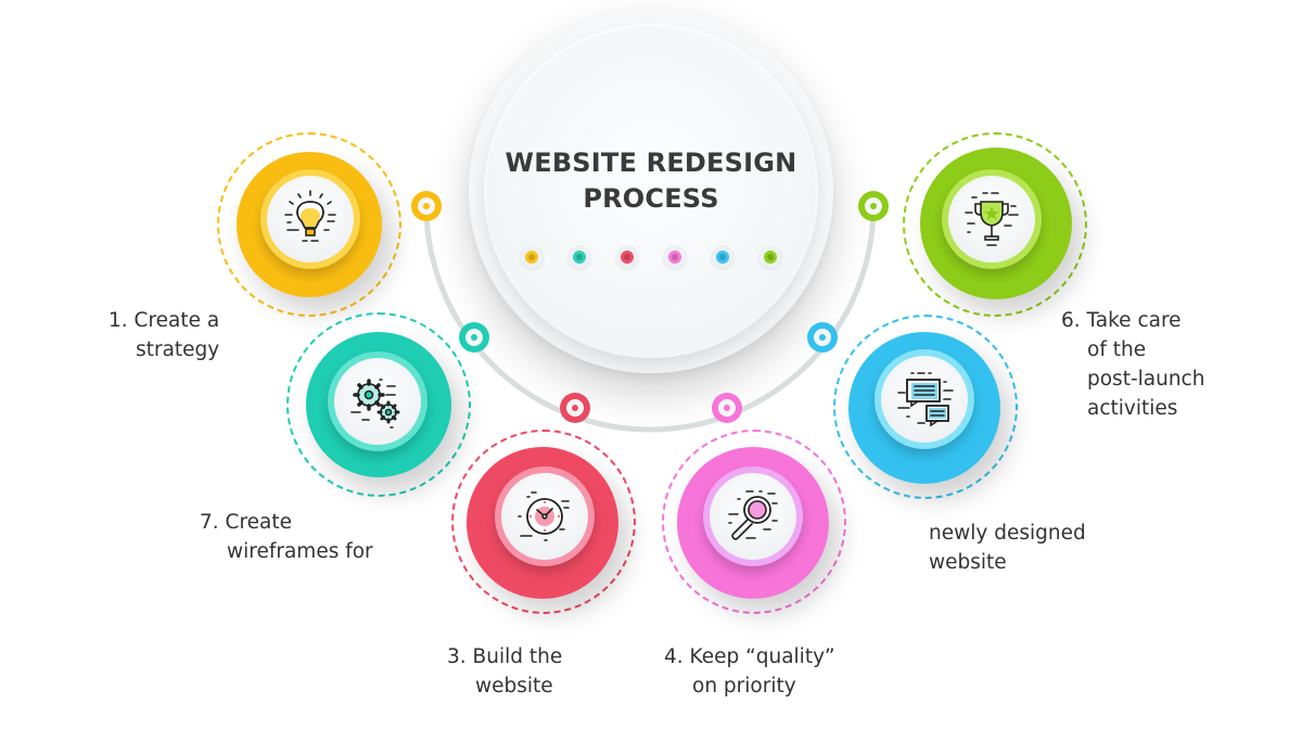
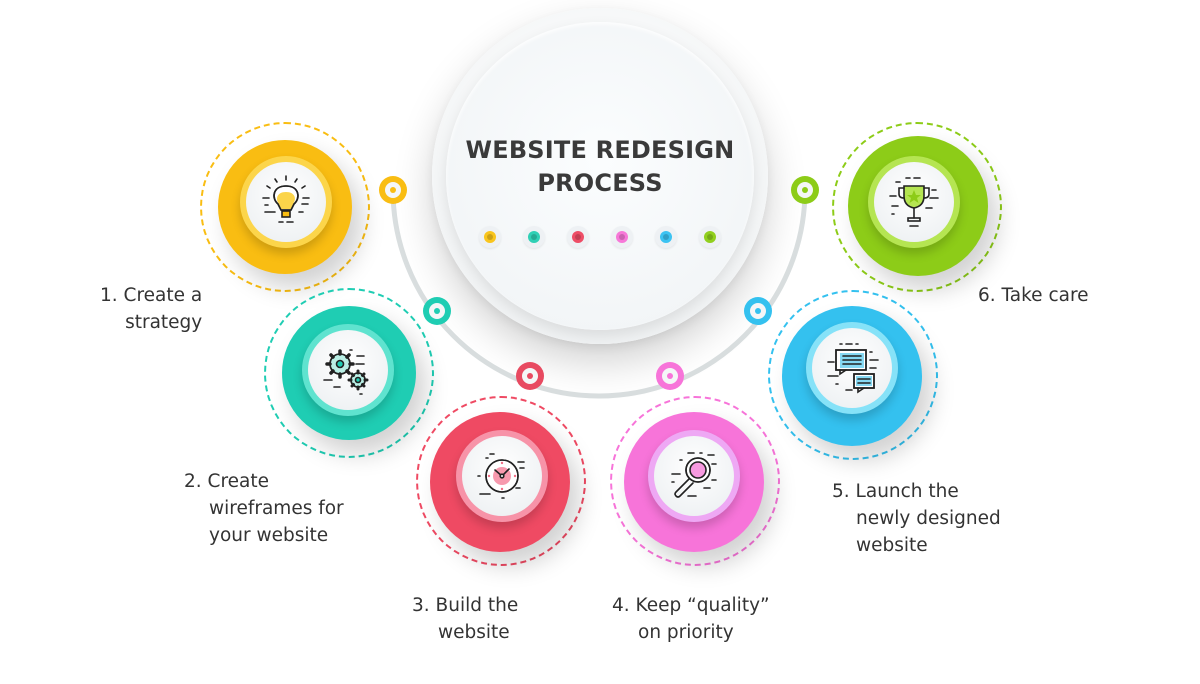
  WEBSITE REDESIGN
  PROCESS
  1. Create a
  strategy
- 7. Create
+ 2. Create
  wireframes for
+ your website
  3. Build the
  website
  4. Keep “quality”
  on priority
+ 5. Launch the
  newly designed
  website
  6. Take care
- of the
- post-launch
- activities
